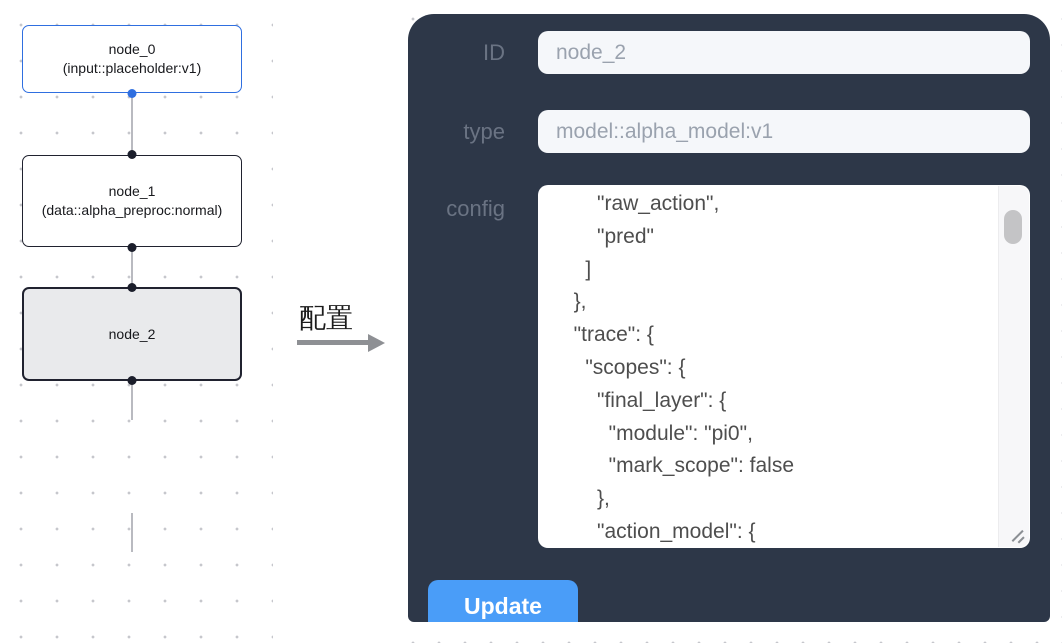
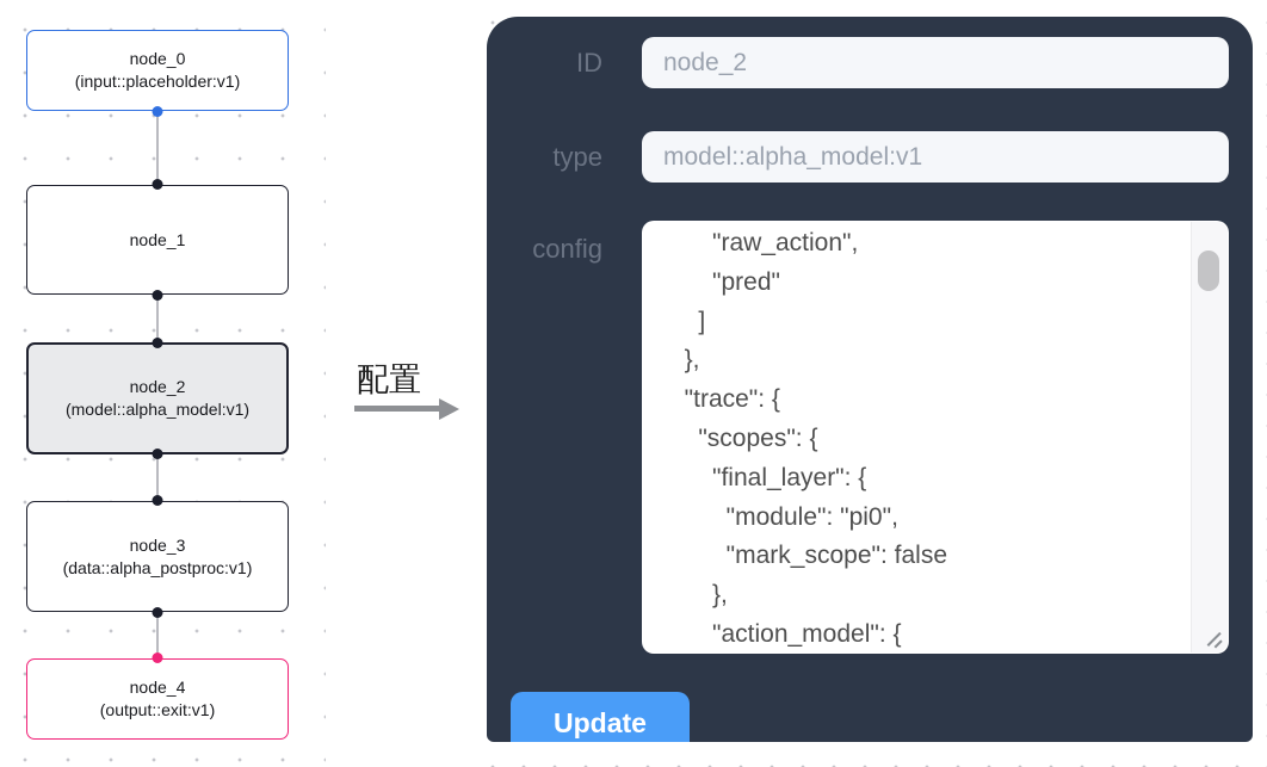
  node_0
  (input::placeholder:v1)
  node_1
- (data::alpha_preproc:normal)
  node_2
+ (model::alpha_model:v1)
+ node_3
+ (data::alpha_postproc:v1)
+ node_4
+ (output::exit:v1)
  配置
  ID
  node_2
  type
  model::alpha_model:v1
  config
  "raw_action",
  "pred"
  ]
  },
  "trace": {
  "scopes": {
  "final_layer": {
  "module": "pi0",
  "mark_scope": false
  },
  "action_model": {
  Update
